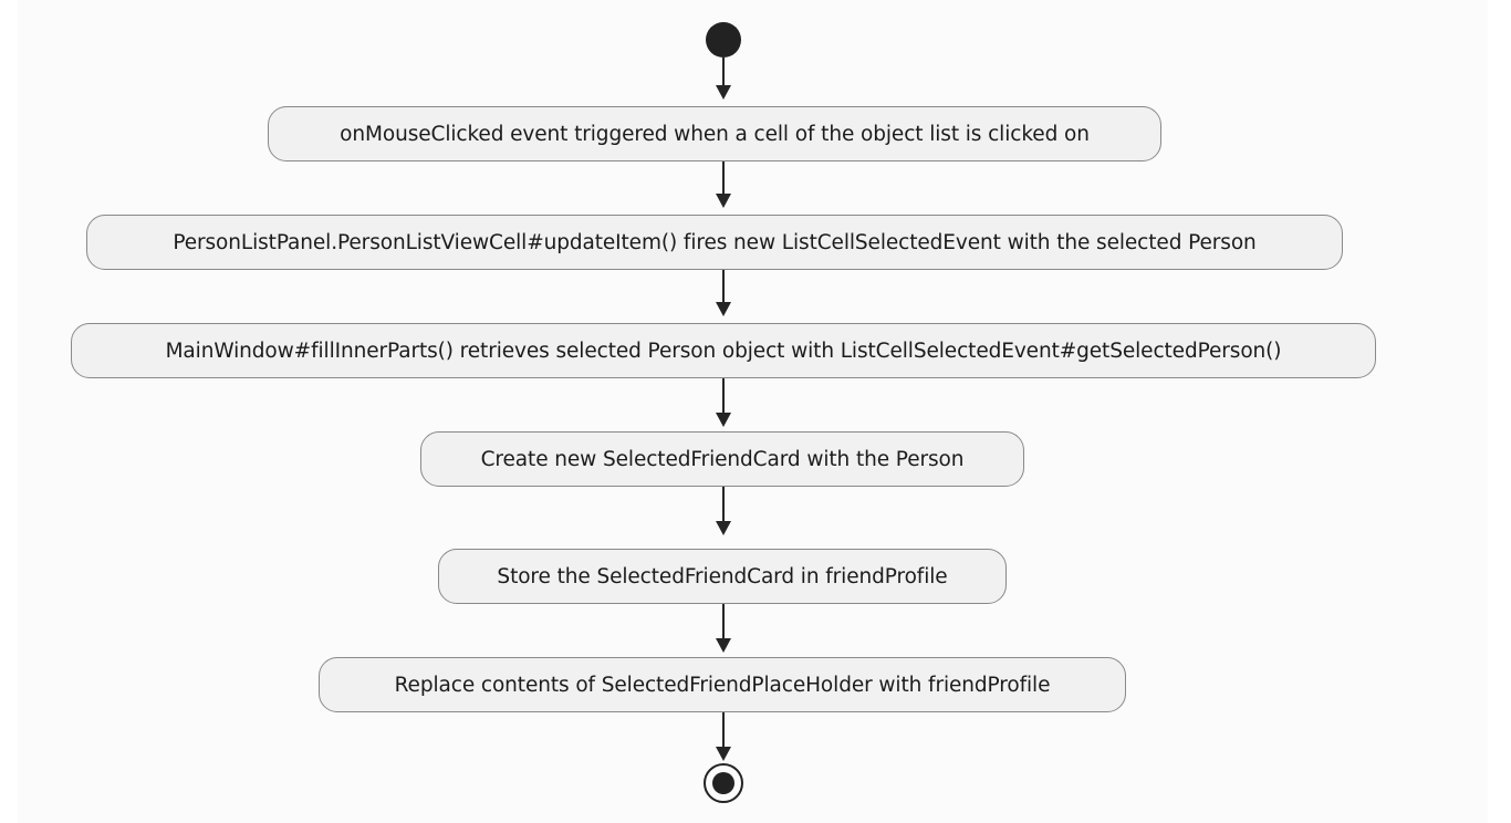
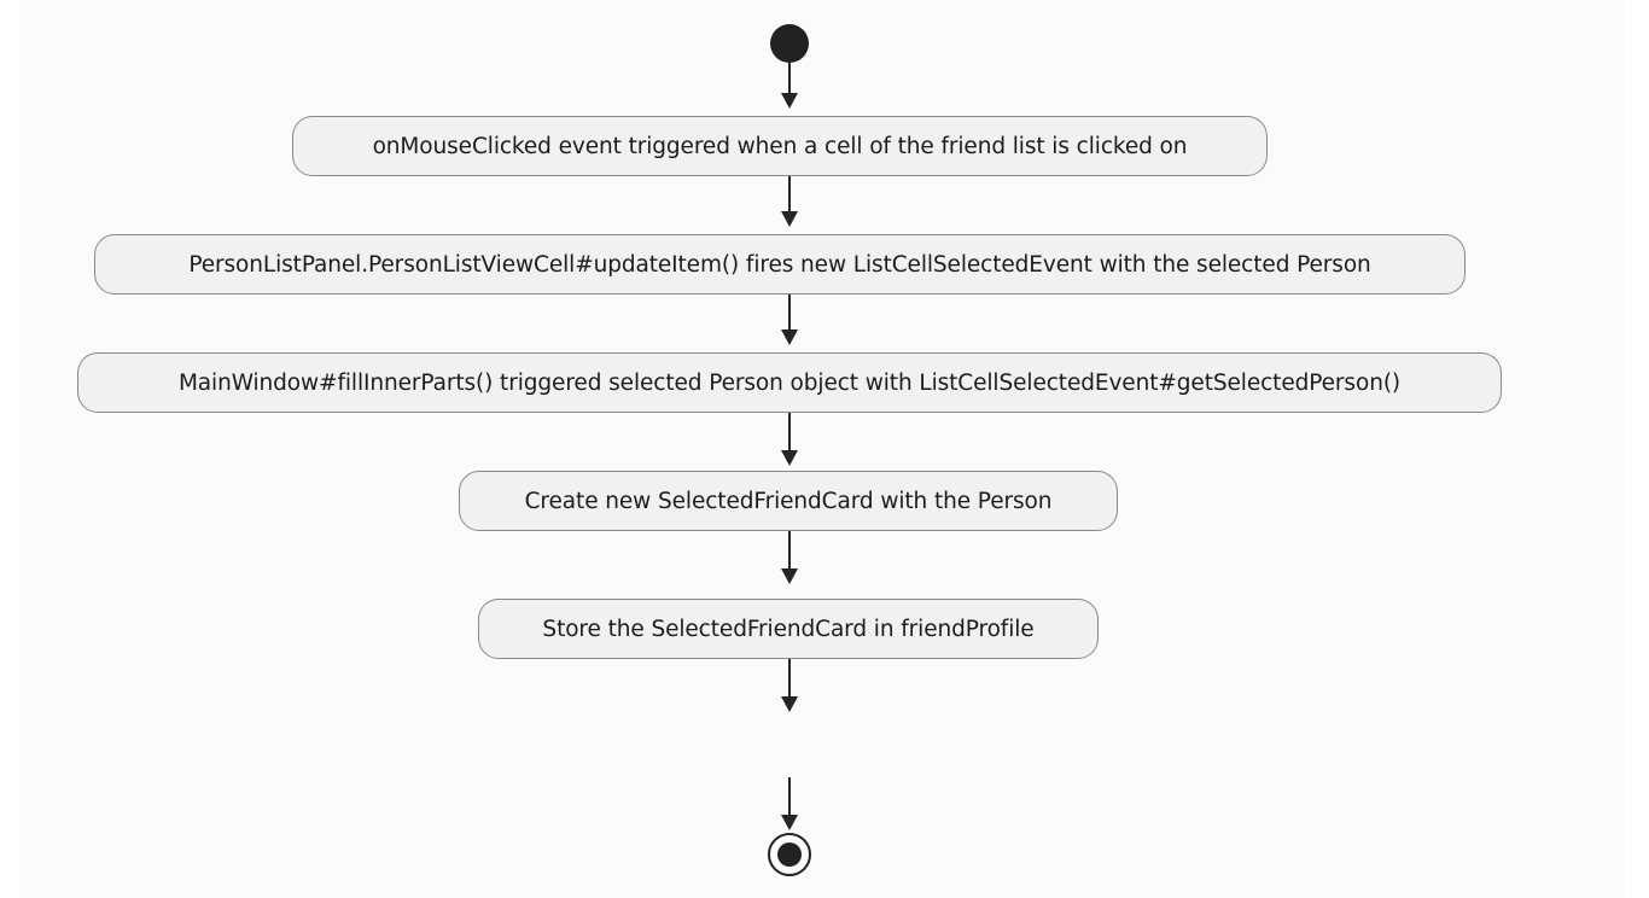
- onMouseClicked event triggered when a cell of the object list is clicked on
+ onMouseClicked event triggered when a cell of the friend list is clicked on
  PersonListPanel.PersonListViewCell#updateItem() fires new ListCellSelectedEvent with the selected Person
- MainWindow#fillInnerParts() retrieves selected Person object with ListCellSelectedEvent#getSelectedPerson()
+ MainWindow#fillInnerParts() triggered selected Person object with ListCellSelectedEvent#getSelectedPerson()
  Create new SelectedFriendCard with the Person
  Store the SelectedFriendCard in friendProfile
- Replace contents of SelectedFriendPlaceHolder with friendProfile
